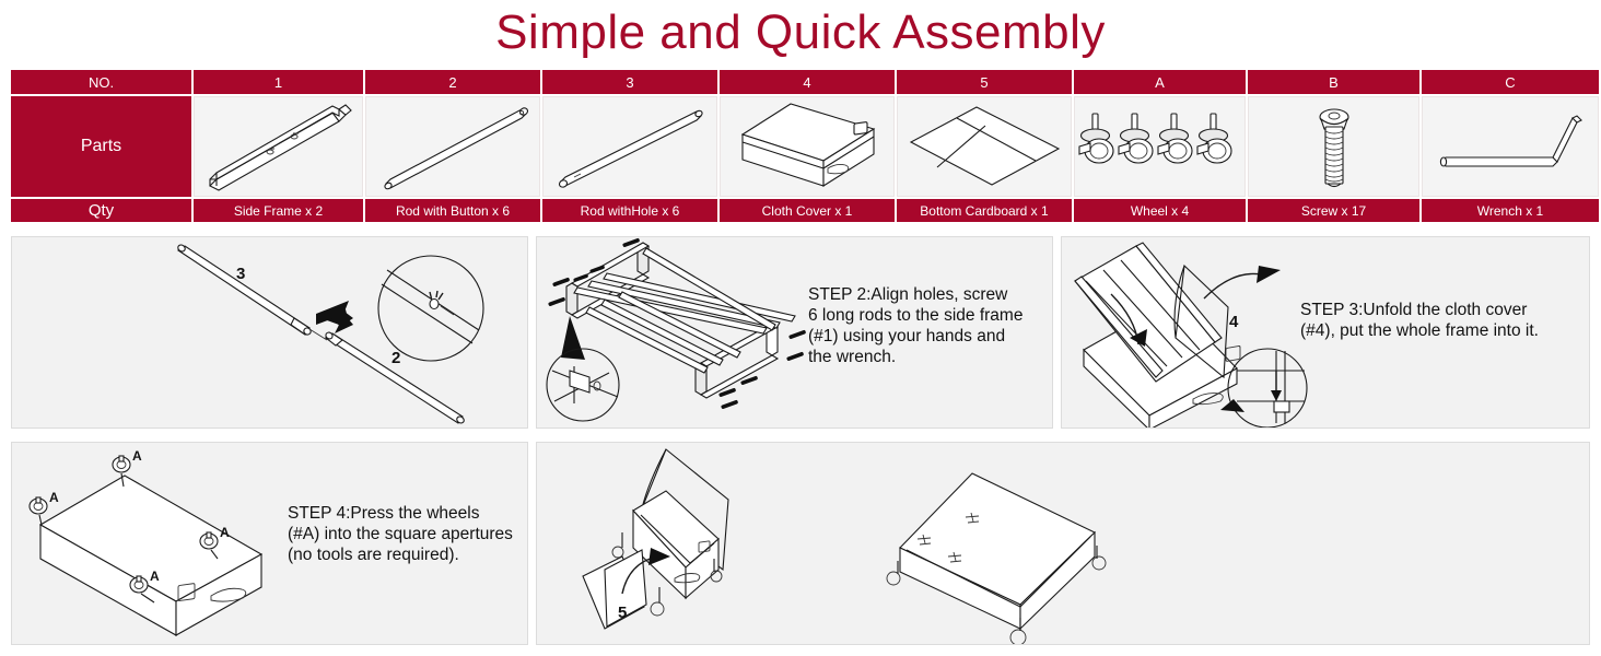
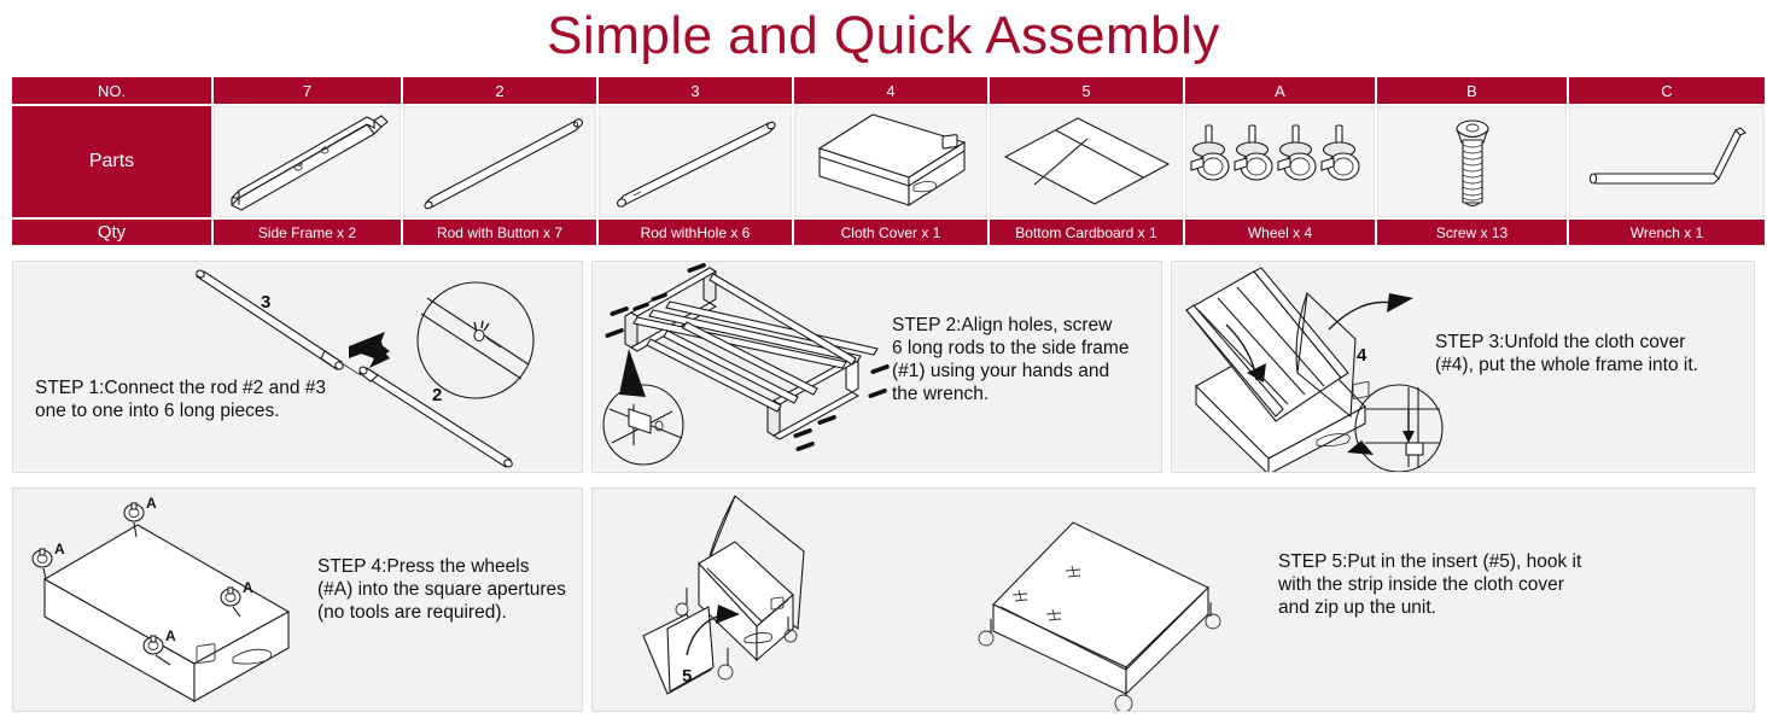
  Simple and Quick Assembly
  NO.
- 1
+ 7
  2
  3
  4
  5
  A
  B
  C
  Parts
  Qty
  Side Frame x 2
- Rod with Button x 6
+ Rod with Button x 7
  Rod withHole x 6
  Cloth Cover x 1
  Bottom Cardboard x 1
  Wheel x 4
- Screw x 17
+ Screw x 13
  Wrench x 1
  3
  2
+ STEP 1:Connect the rod #2 and #3
+ one to one into 6 long pieces.
  STEP 2:Align holes, screw
  6 long rods to the side frame
  (#1) using your hands and
  the wrench.
  4
  STEP 3:Unfold the cloth cover
  (#4), put the whole frame into it.
  A
  A
  A
  A
  STEP 4:Press the wheels
  (#A) into the square apertures
  (no tools are required).
  5
+ STEP 5:Put in the insert (#5), hook it
+ with the strip inside the cloth cover
+ and zip up the unit.
